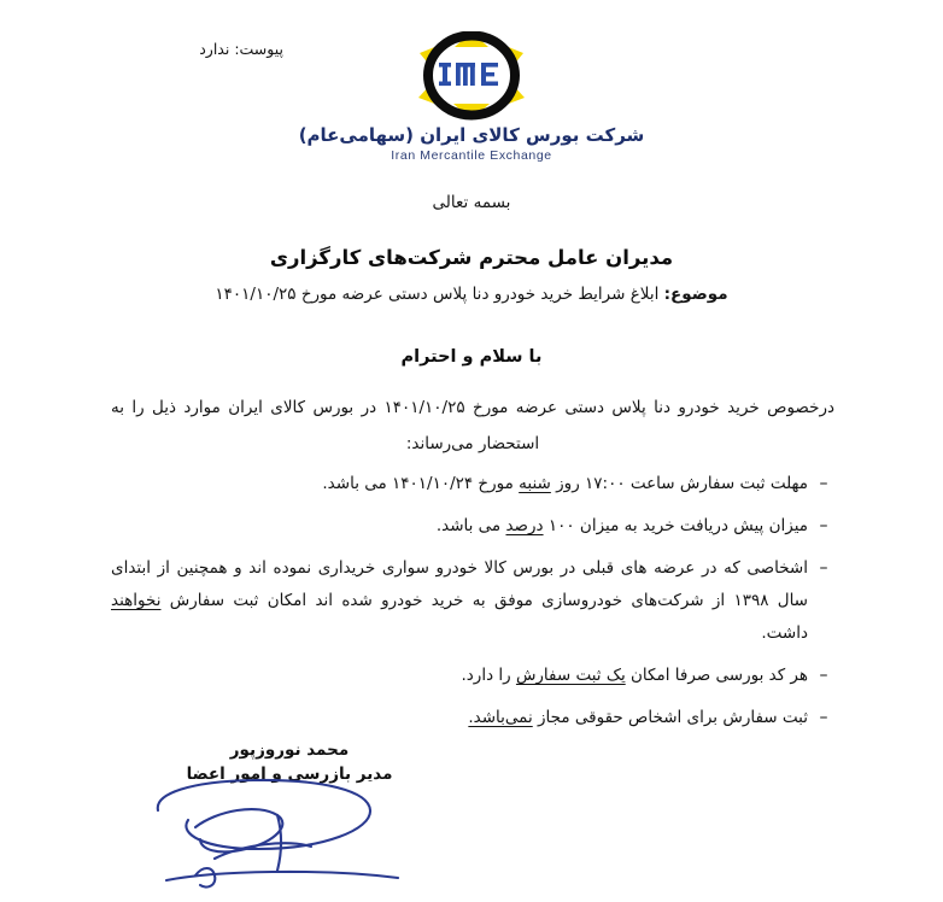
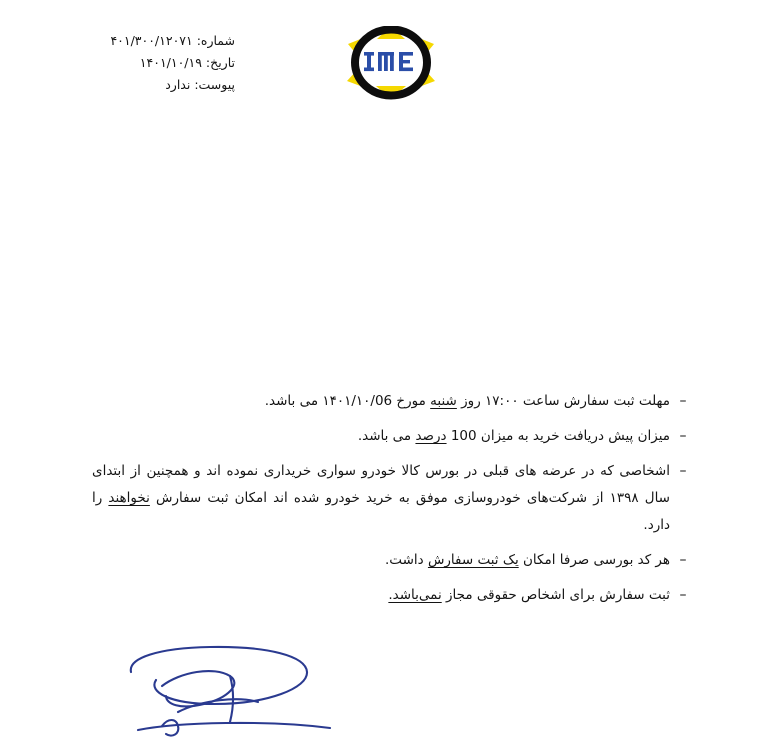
+ شماره: ۴۰۱/۳۰۰/۱۲۰۷۱
+ تاریخ: ۱۴۰۱/۱۰/۱۹
  پیوست: ندارد
- شرکت بورس کالای ایران (سهامی‌عام)
- Iran Mercantile Exchange
- بسمه تعالی
- مدیران عامل محترم شرکت‌های کارگزاری
- موضوع: ابلاغ شرایط خرید خودرو دنا پلاس دستی عرضه مورخ ۱۴۰۱/۱۰/۲۵
- با سلام و احترام
- درخصوص خرید خودرو دنا پلاس دستی عرضه مورخ ۱۴۰۱/۱۰/۲۵ در بورس کالای ایران موارد ذیل را به استحضار می‌رساند:
  –
- مهلت ثبت سفارش ساعت ۱۷:۰۰ روز شنبه مورخ ۱۴۰۱/۱۰/۲۴ می باشد.
+ مهلت ثبت سفارش ساعت ۱۷:۰۰ روز شنبه مورخ ۱۴۰۱/۱۰/06 می باشد.
  –
- میزان پیش دریافت خرید به میزان ۱۰۰ درصد می باشد.
+ میزان پیش دریافت خرید به میزان 100 درصد می باشد.
  –
- اشخاصی که در عرضه های قبلی در بورس کالا خودرو سواری خریداری نموده اند و همچنین از ابتدای سال ۱۳۹۸ از شرکت‌های خودروسازی موفق به خرید خودرو شده اند امکان ثبت سفارش نخواهند داشت.
+ اشخاصی که در عرضه های قبلی در بورس کالا خودرو سواری خریداری نموده اند و همچنین از ابتدای سال ۱۳۹۸ از شرکت‌های خودروسازی موفق به خرید خودرو شده اند امکان ثبت سفارش نخواهند را دارد.
  –
- هر کد بورسی صرفا امکان یک ثبت سفارش را دارد.
+ هر کد بورسی صرفا امکان یک ثبت سفارش داشت.
  –
  ثبت سفارش برای اشخاص حقوقی مجاز نمی‌باشد.
- محمد نوروزپور
- مدیر بازرسی و امور اعضا
